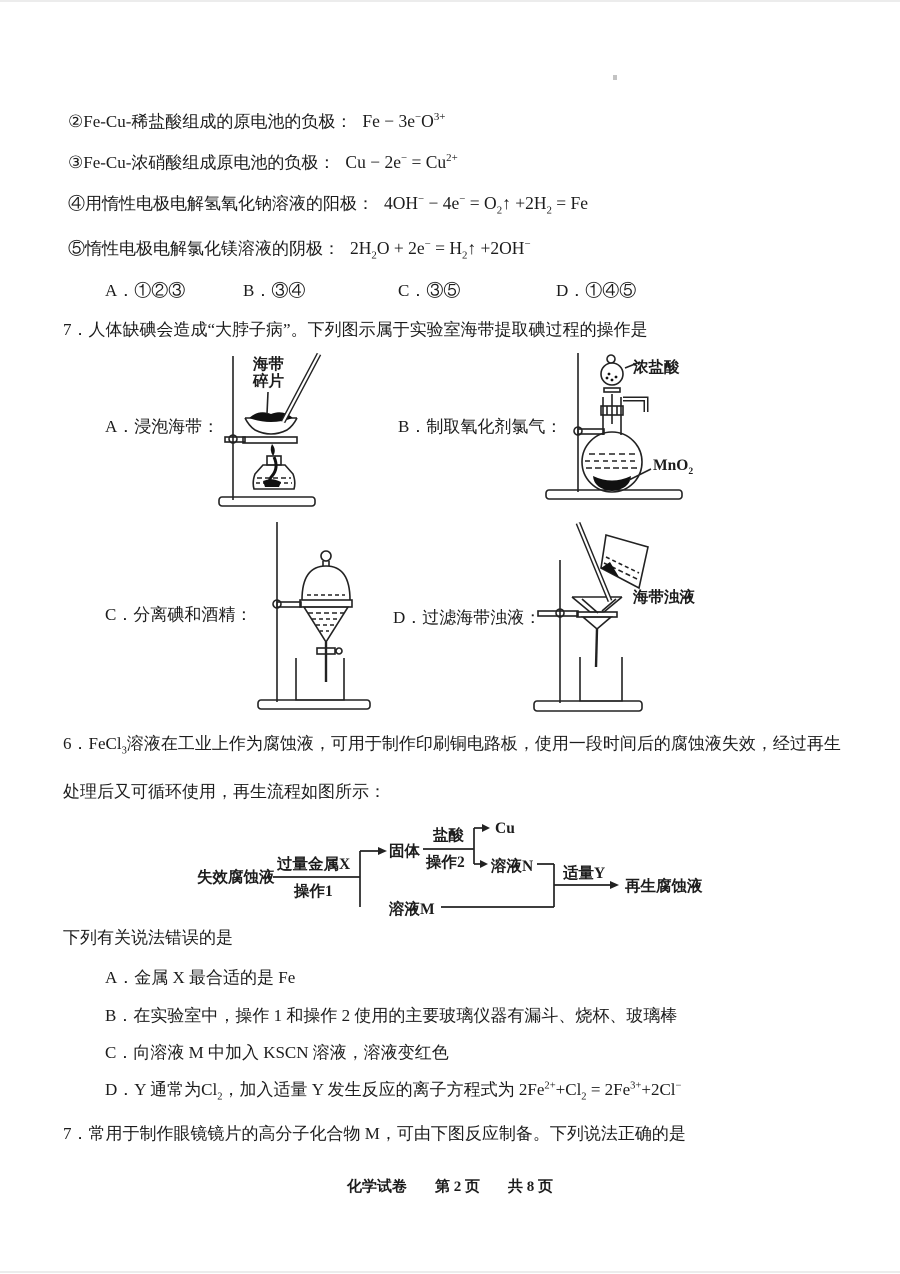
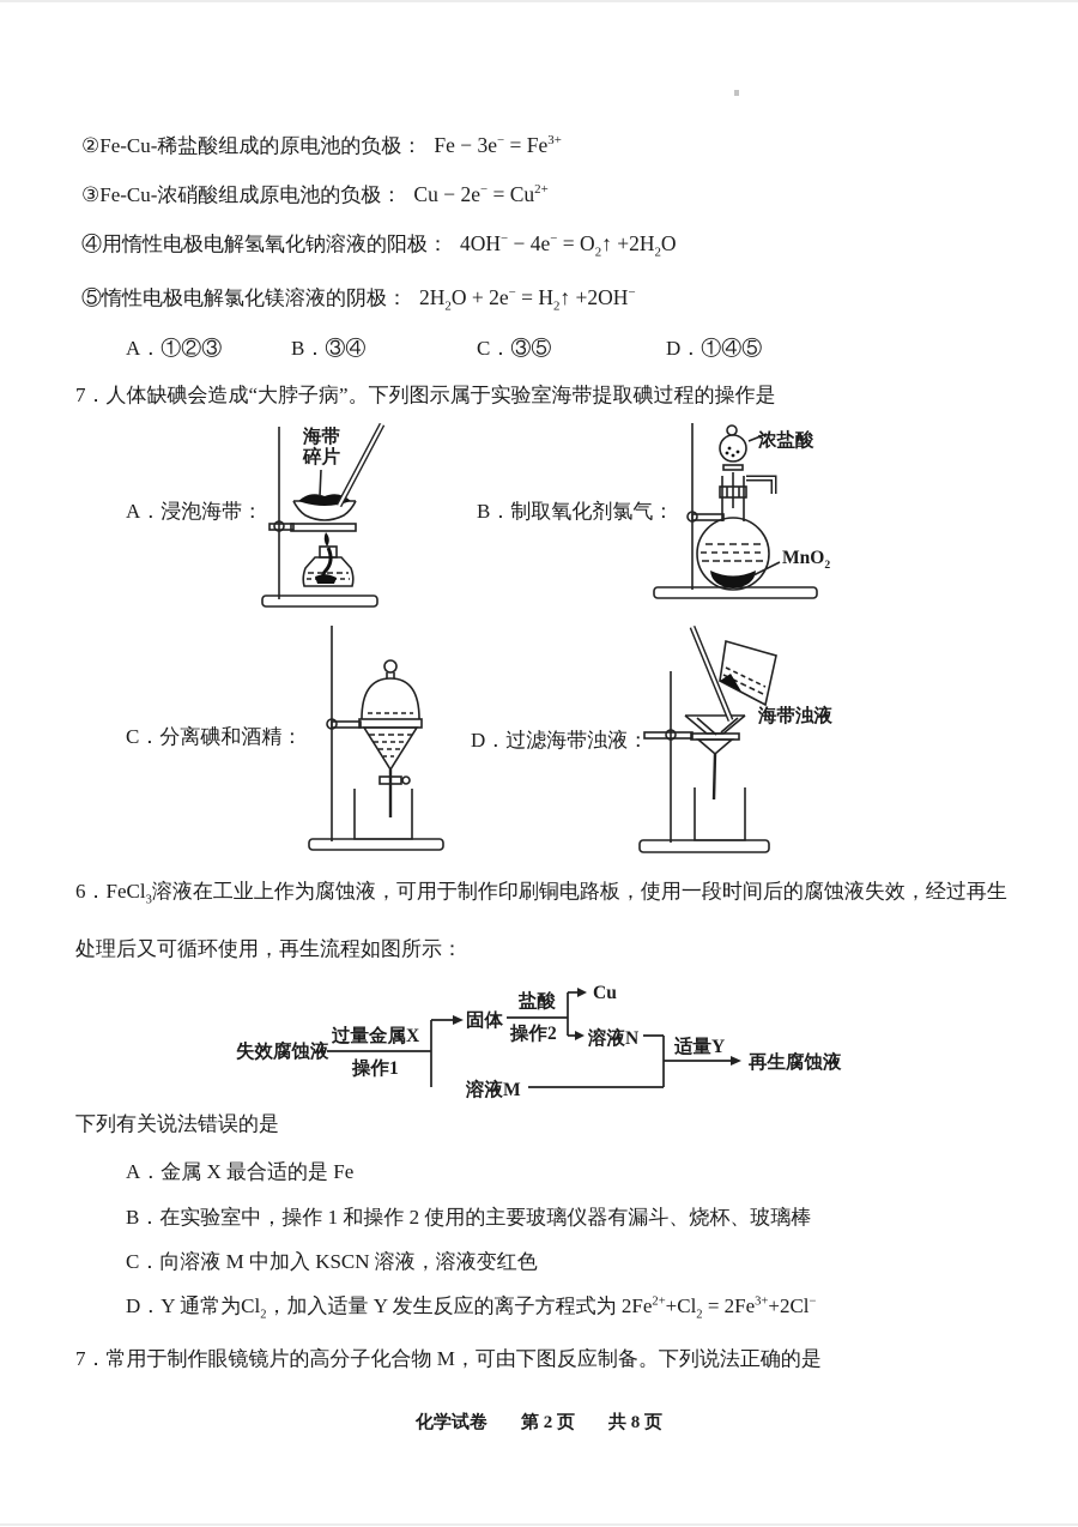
- ②Fe-Cu-稀盐酸组成的原电池的负极： Fe − 3e−O3+
+ ②Fe-Cu-稀盐酸组成的原电池的负极： Fe − 3e− = Fe3+
  ③Fe-Cu-浓硝酸组成原电池的负极： Cu − 2e− = Cu2+
- ④用惰性电极电解氢氧化钠溶液的阳极： 4OH− − 4e− = O2↑ +2H2 = Fe
+ ④用惰性电极电解氢氧化钠溶液的阳极： 4OH− − 4e− = O2↑ +2H2O
  ⑤惰性电极电解氯化镁溶液的阴极： 2H2O + 2e− = H2↑ +2OH−
  A．①②③
  B．③④
  C．③⑤
  D．①④⑤
  7．人体缺碘会造成“大脖子病”。下列图示属于实验室海带提取碘过程的操作是
  A．浸泡海带：
  B．制取氧化剂氯气：
  C．分离碘和酒精：
  D．过滤海带浊液：
  海带
  碎片
  浓盐酸
  MnO2
  海带浊液
  6．FeCl3溶液在工业上作为腐蚀液，可用于制作印刷铜电路板，使用一段时间后的腐蚀液失效，经过再生
  处理后又可循环使用，再生流程如图所示：
  失效腐蚀液
  过量金属X
  操作1
  固体
  盐酸
  操作2
  Cu
  溶液N
  溶液M
  适量Y
  再生腐蚀液
  下列有关说法错误的是
  A．金属 X 最合适的是 Fe
  B．在实验室中，操作 1 和操作 2 使用的主要玻璃仪器有漏斗、烧杯、玻璃棒
  C．向溶液 M 中加入 KSCN 溶液，溶液变红色
  D．Y 通常为Cl2，加入适量 Y 发生反应的离子方程式为 2Fe2++Cl2 = 2Fe3++2Cl−
  7．常用于制作眼镜镜片的高分子化合物 M，可由下图反应制备。下列说法正确的是
  化学试卷
  第 2 页
  共 8 页
